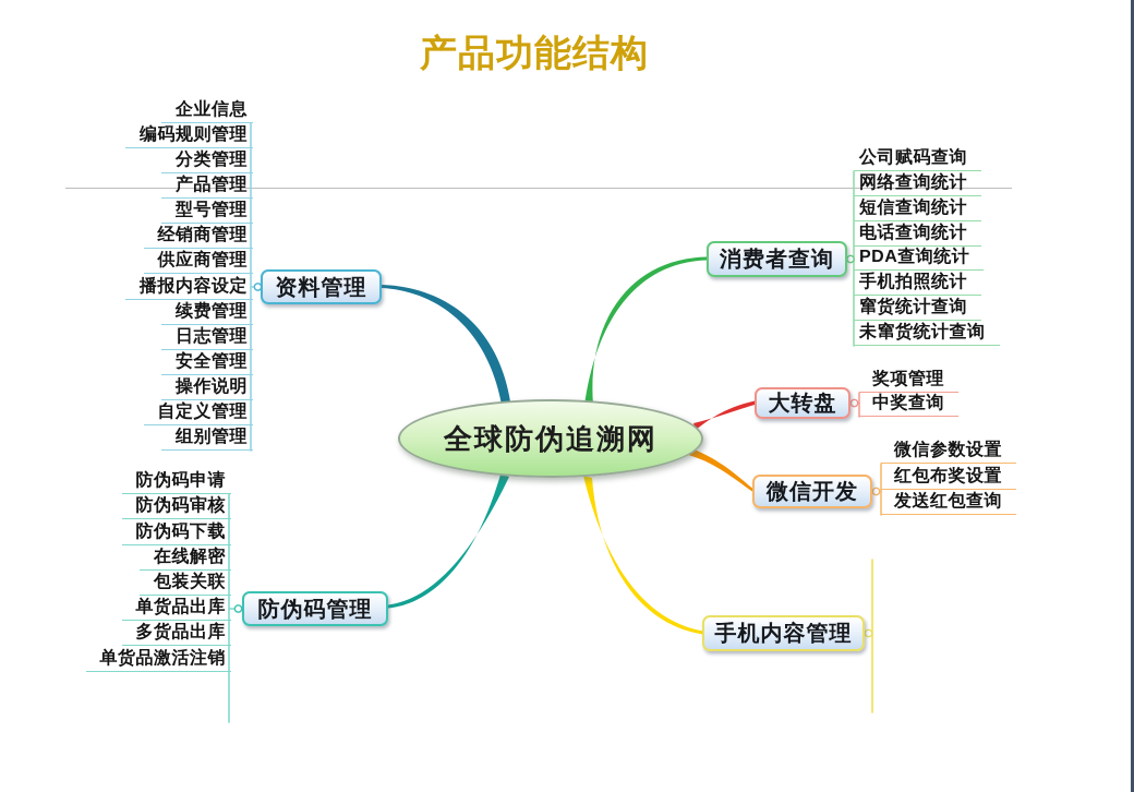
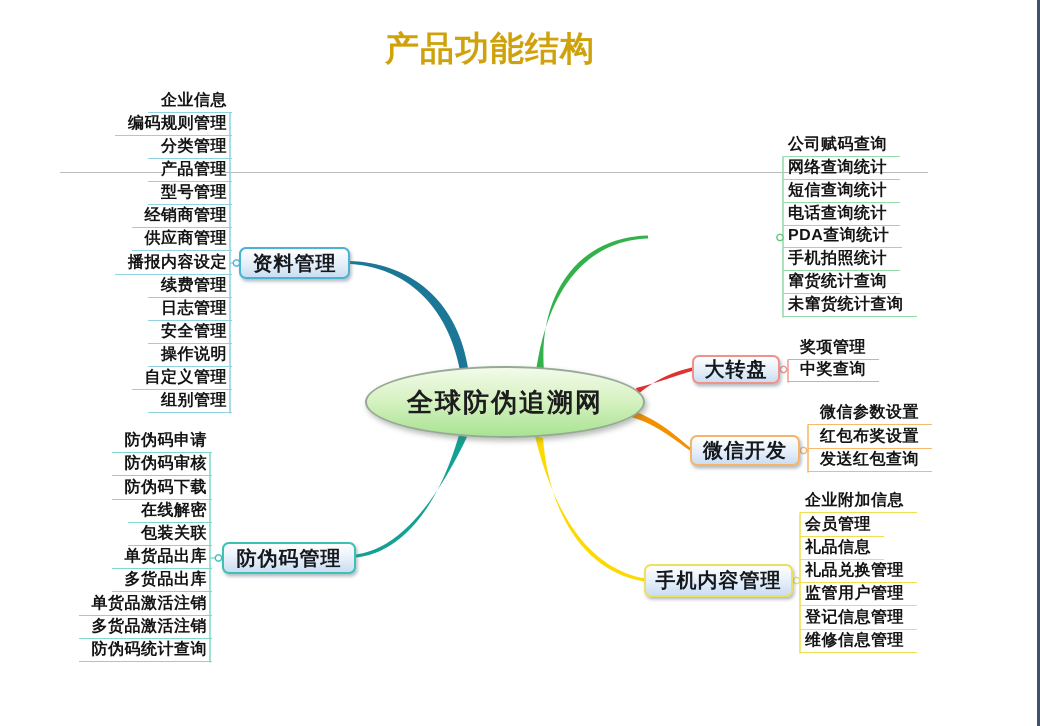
  产品功能结构
  全球防伪追溯网
  资料管理
  防伪码管理
- 消费者查询
  大转盘
  微信开发
  手机内容管理
  企业信息
  编码规则管理
  分类管理
  产品管理
  型号管理
  经销商管理
  供应商管理
  播报内容设定
  续费管理
  日志管理
  安全管理
  操作说明
  自定义管理
  组别管理
  防伪码申请
  防伪码审核
  防伪码下载
  在线解密
  包装关联
  单货品出库
  多货品出库
  单货品激活注销
+ 多货品激活注销
+ 防伪码统计查询
  公司赋码查询
  网络查询统计
  短信查询统计
  电话查询统计
  PDA查询统计
  手机拍照统计
  窜货统计查询
  未窜货统计查询
  奖项管理
  中奖查询
  微信参数设置
  红包布奖设置
  发送红包查询
+ 企业附加信息
+ 会员管理
+ 礼品信息
+ 礼品兑换管理
+ 监管用户管理
+ 登记信息管理
+ 维修信息管理
